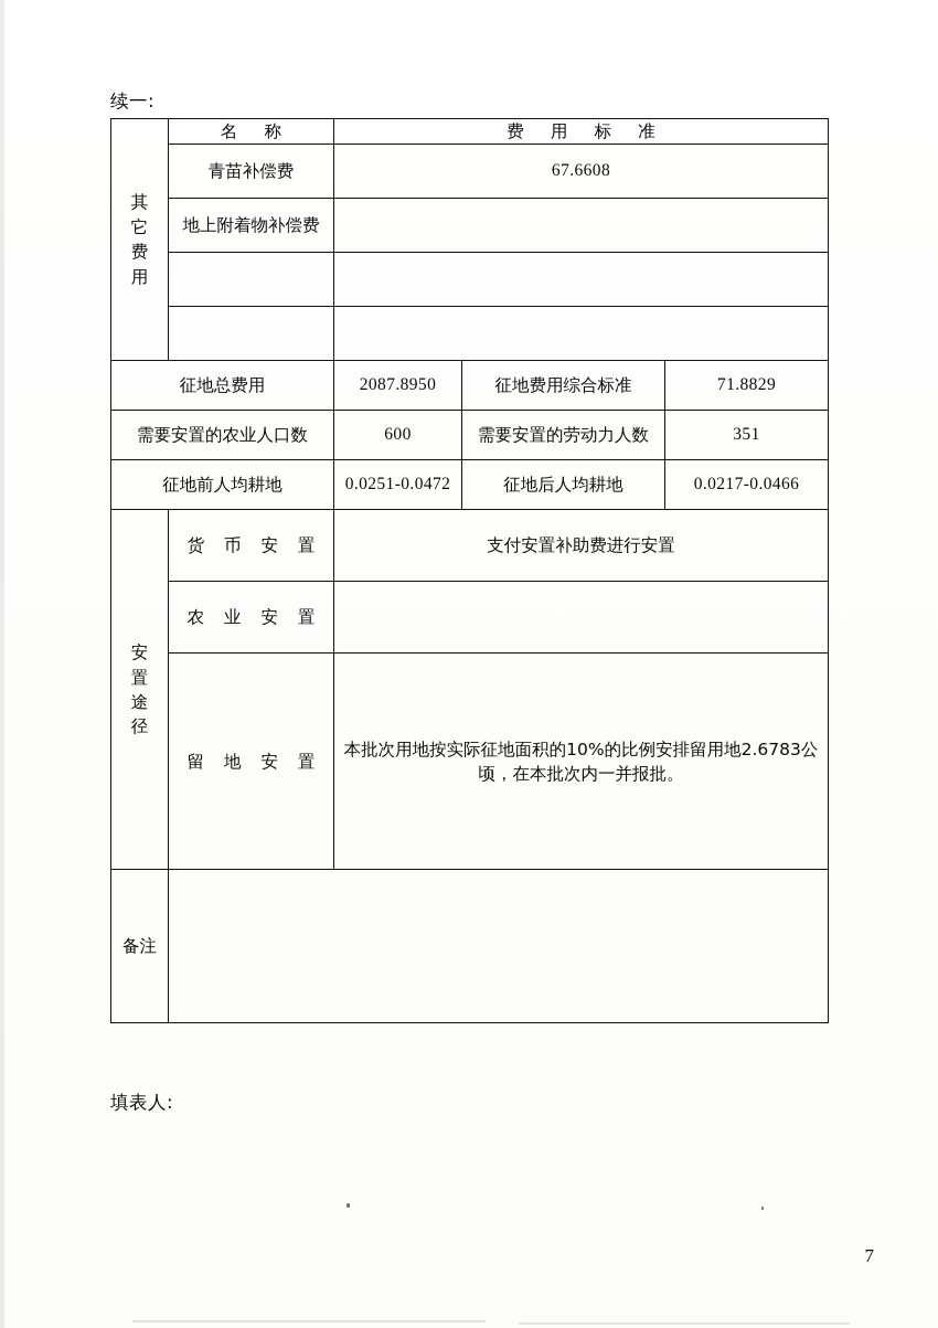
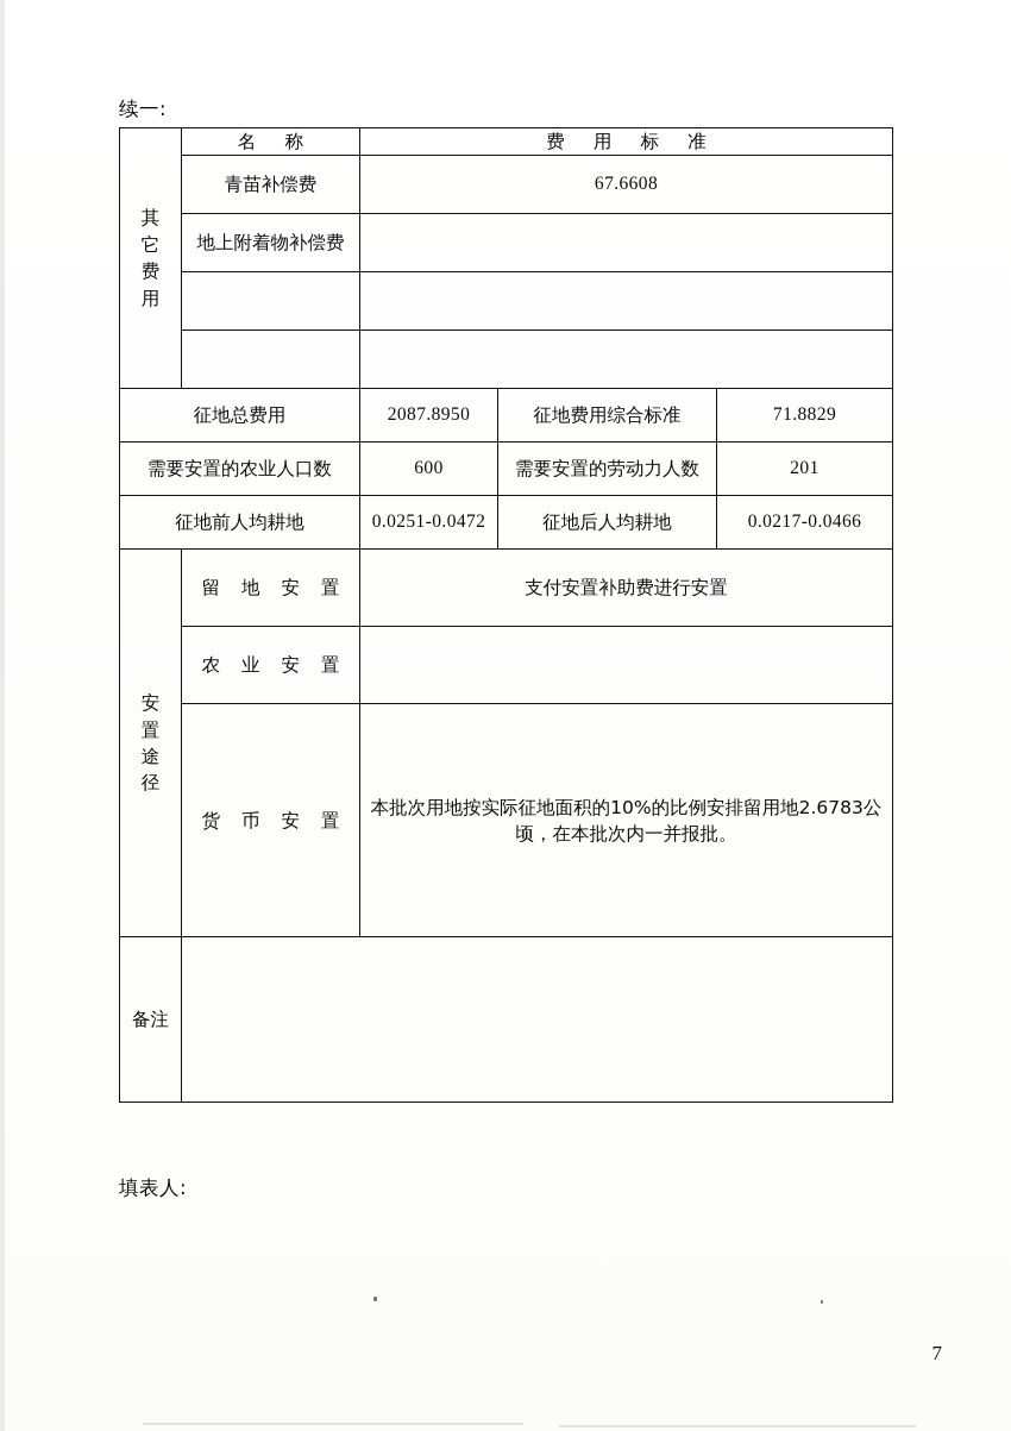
  续一:
  其 它 费 用	名 称	费 用 标 准
  青苗补偿费	67.6608
  地上附着物补偿费
  征地总费用	2087.8950	征地费用综合标准	71.8829
- 需要安置的农业人口数	600	需要安置的劳动力人数	351
+ 需要安置的农业人口数	600	需要安置的劳动力人数	201
  征地前人均耕地	0.0251-0.0472	征地后人均耕地	0.0217-0.0466
- 安 置 途 径	货 币 安 置	支付安置补助费进行安置
+ 安 置 途 径	留 地 安 置	支付安置补助费进行安置
  农 业 安 置
- 留 地 安 置	本批次用地按实际征地面积的10%的比例安排留用地2.6783公顷，在本批次内一并报批。
+ 货 币 安 置	本批次用地按实际征地面积的10%的比例安排留用地2.6783公顷，在本批次内一并报批。
  备注
  填表人:
  7
